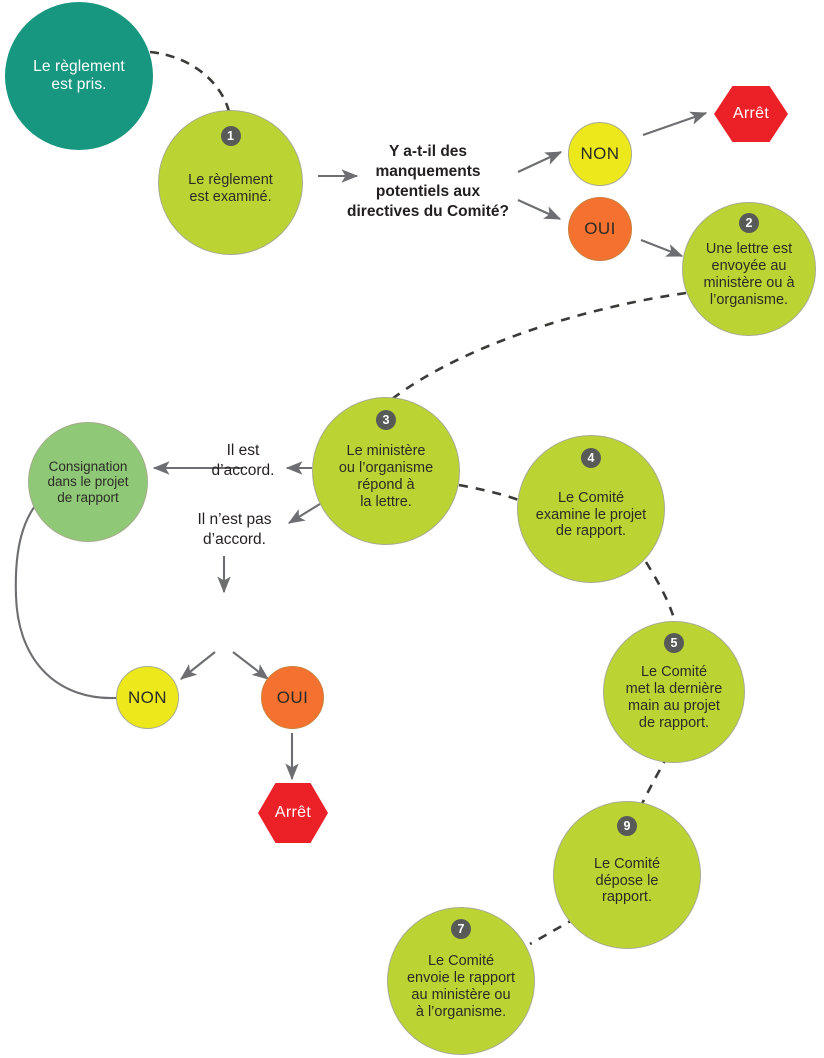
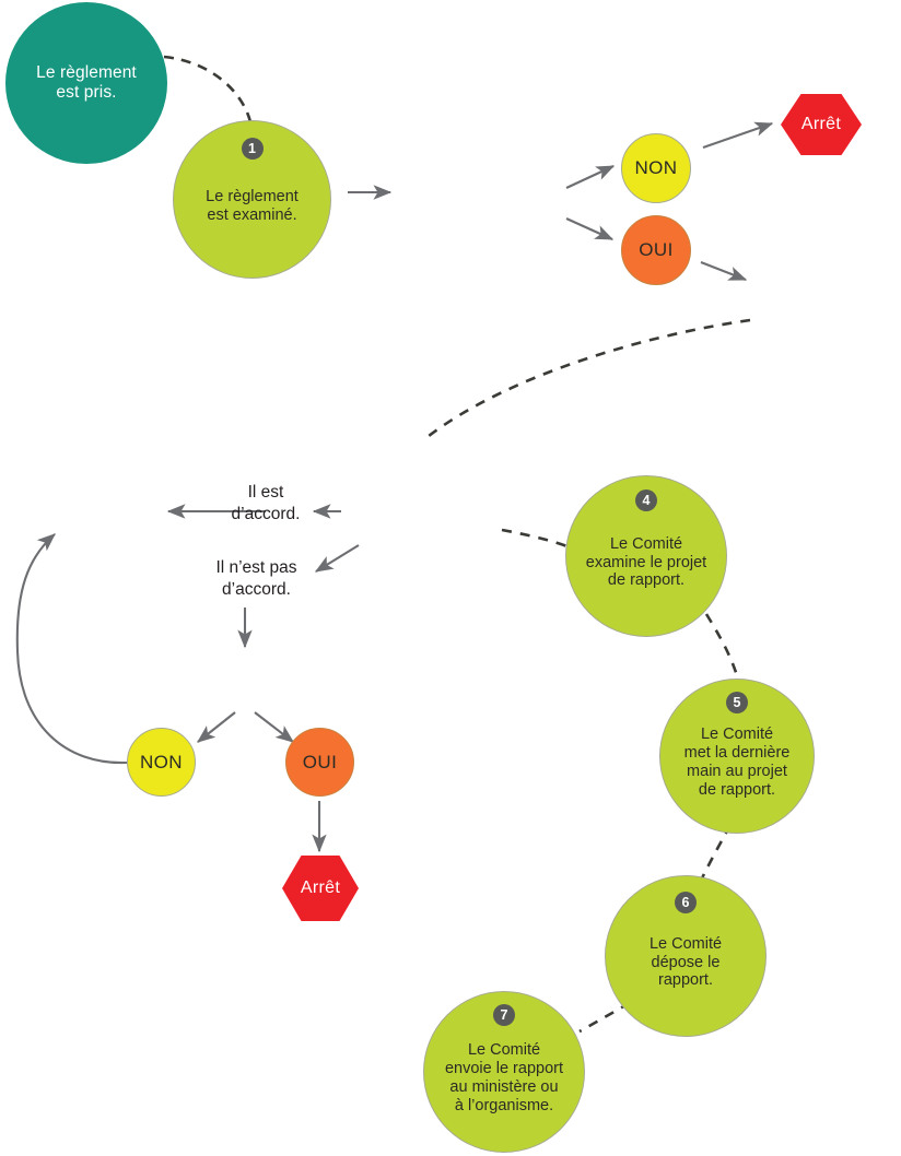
  Le règlement
  est pris.
  1
  Le règlement
  est examiné.
- Y a-t-il des
- manquements
- potentiels aux
- directives du Comité?
  NON
  OUI
  Arrêt
- 2
- Une lettre est
- envoyée au
- ministère ou à
- l’organisme.
- 3
- Le ministère
- ou l’organisme
- répond à
- la lettre.
- Consignation
- dans le projet
- de rapport
  Il est
  d’accord.
  Il n’est pas
  d’accord.
  NON
  OUI
  Arrêt
  4
  Le Comité
  examine le projet
  de rapport.
  5
  Le Comité
  met la dernière
  main au projet
  de rapport.
- 9
+ 6
  Le Comité
  dépose le
  rapport.
  7
  Le Comité
  envoie le rapport
  au ministère ou
  à l’organisme.
